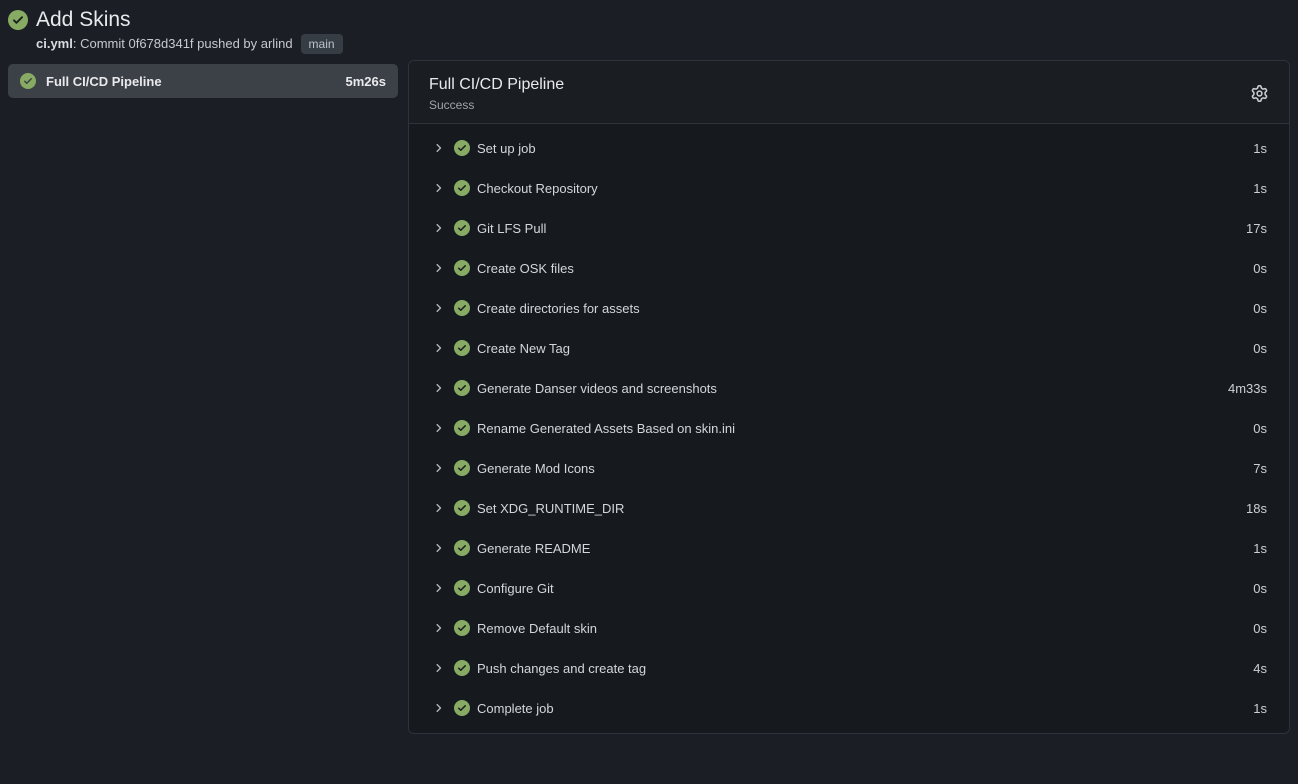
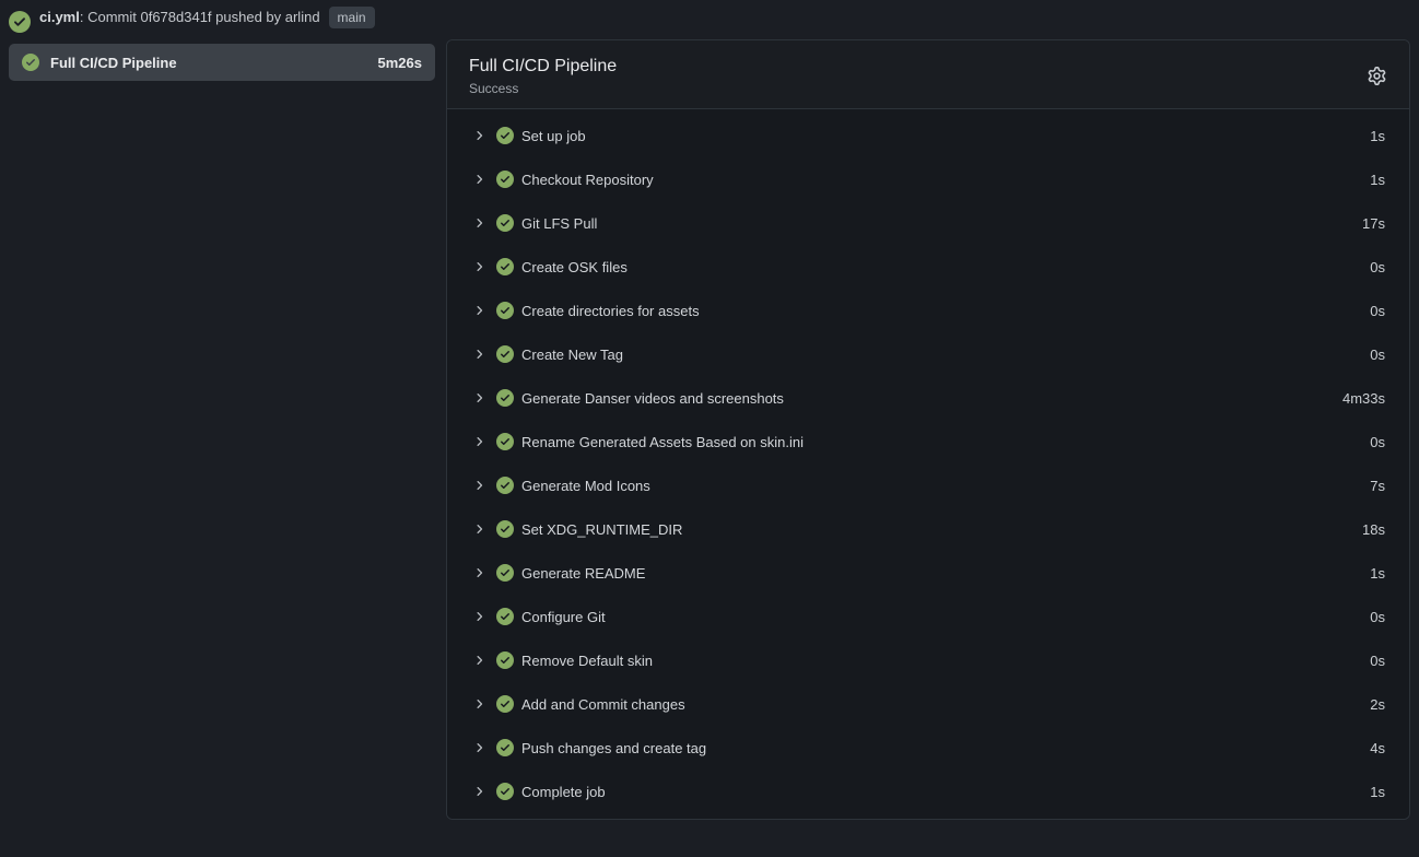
- Add Skins
  ci.yml
  : Commit 0f678d341f pushed by arlind
  main
  Full CI/CD Pipeline
  5m26s
  Full CI/CD Pipeline
  Success
  Set up job
  1s
  Checkout Repository
  1s
  Git LFS Pull
  17s
  Create OSK files
  0s
  Create directories for assets
  0s
  Create New Tag
  0s
  Generate Danser videos and screenshots
  4m33s
  Rename Generated Assets Based on skin.ini
  0s
  Generate Mod Icons
  7s
  Set XDG_RUNTIME_DIR
  18s
  Generate README
  1s
  Configure Git
  0s
  Remove Default skin
  0s
+ Add and Commit changes
+ 2s
  Push changes and create tag
  4s
  Complete job
  1s
